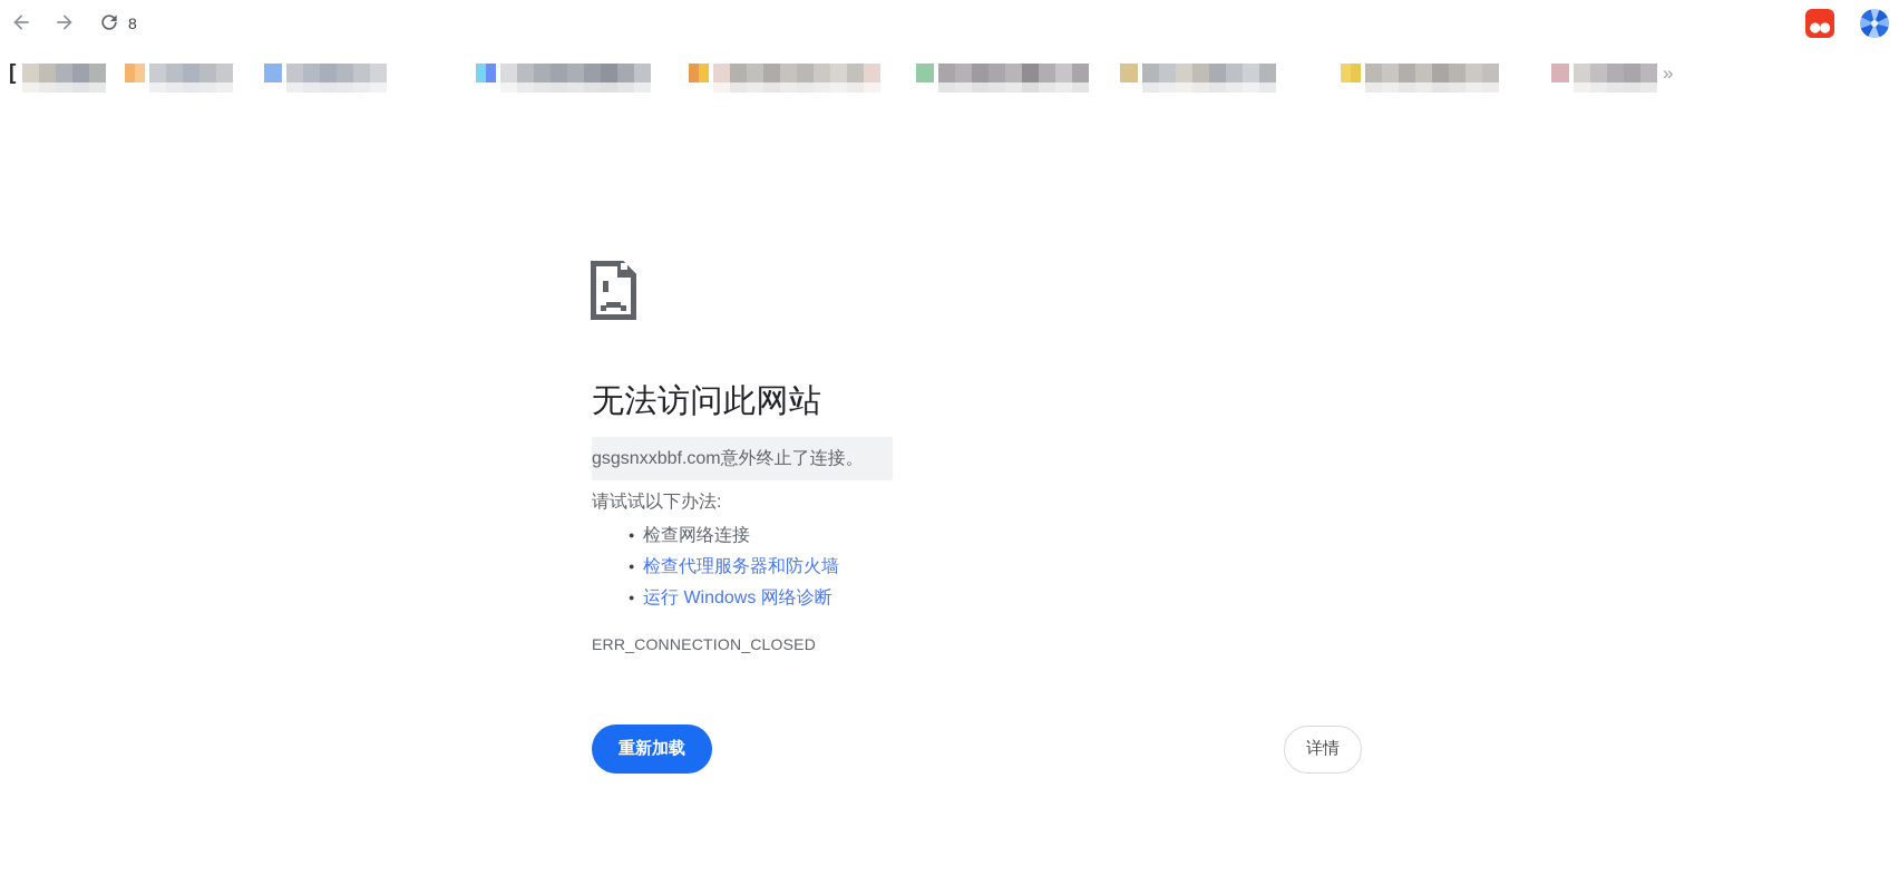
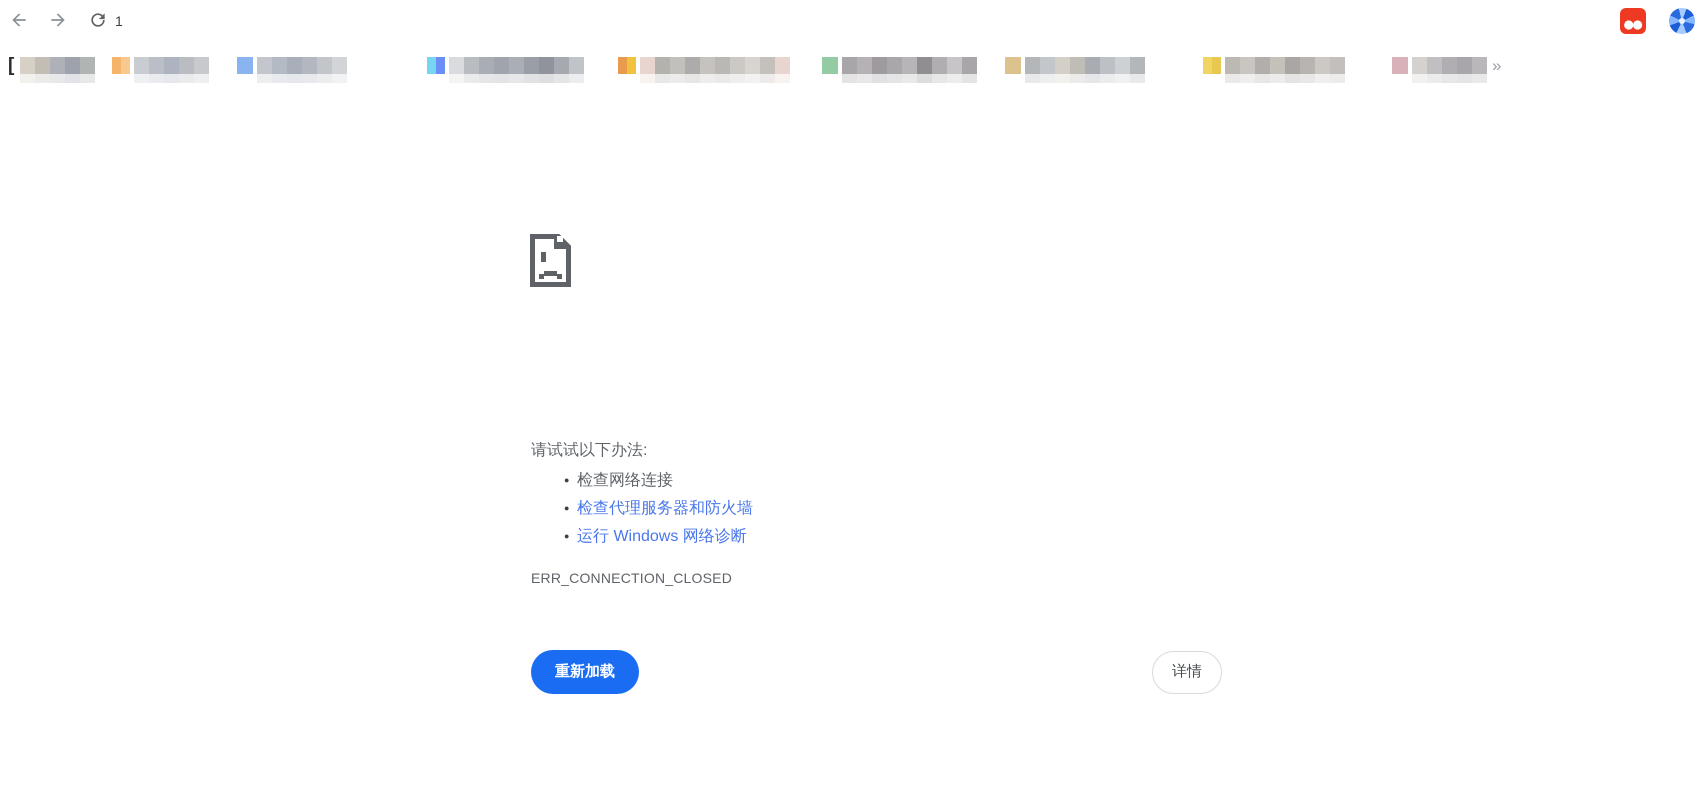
- 8
+ 1
  »
  [
- 无法访问此网站
- gsgsnxxbbf.com意外终止了连接。
  请试试以下办法:
  ●
  检查网络连接
  ●
  检查代理服务器和防火墙
  ●
  运行 Windows 网络诊断
  ERR_CONNECTION_CLOSED
  重新加载
  详情
